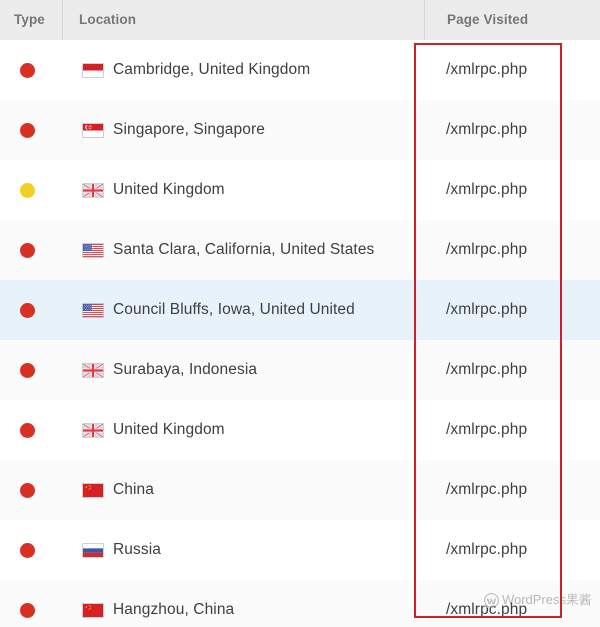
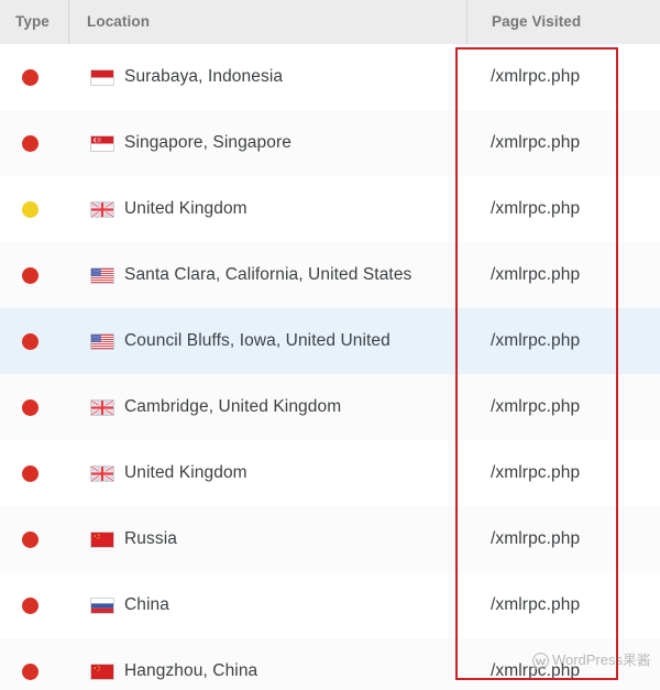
  Type
  Location
  Page Visited
- Cambridge, United Kingdom
+ Surabaya, Indonesia
  /xmlrpc.php
  Singapore, Singapore
  /xmlrpc.php
  United Kingdom
  /xmlrpc.php
  Santa Clara, California, United States
  /xmlrpc.php
  Council Bluffs, Iowa, United United
  /xmlrpc.php
- Surabaya, Indonesia
+ Cambridge, United Kingdom
  /xmlrpc.php
  United Kingdom
  /xmlrpc.php
- China
+ Russia
  /xmlrpc.php
- Russia
+ China
  /xmlrpc.php
  Hangzhou, China
  /xmlrpc.php
  WordPress果酱
